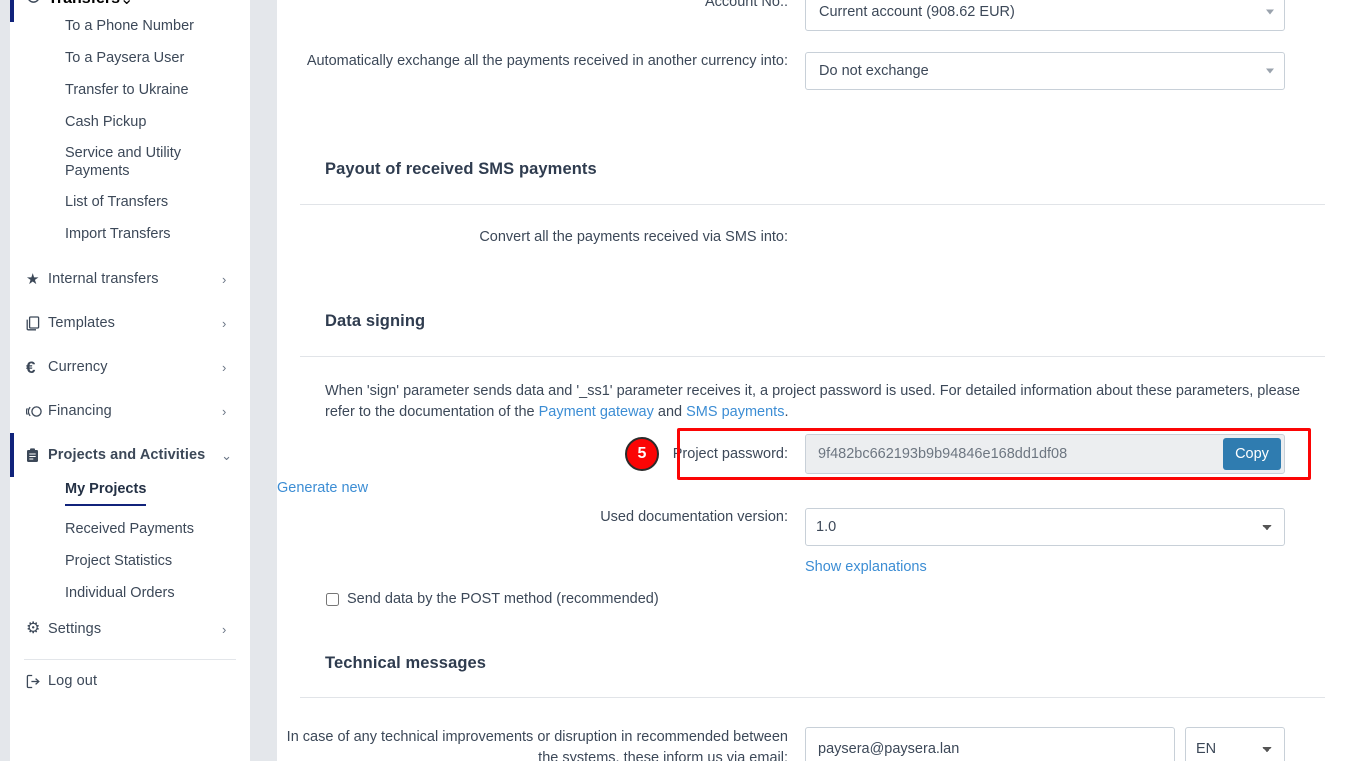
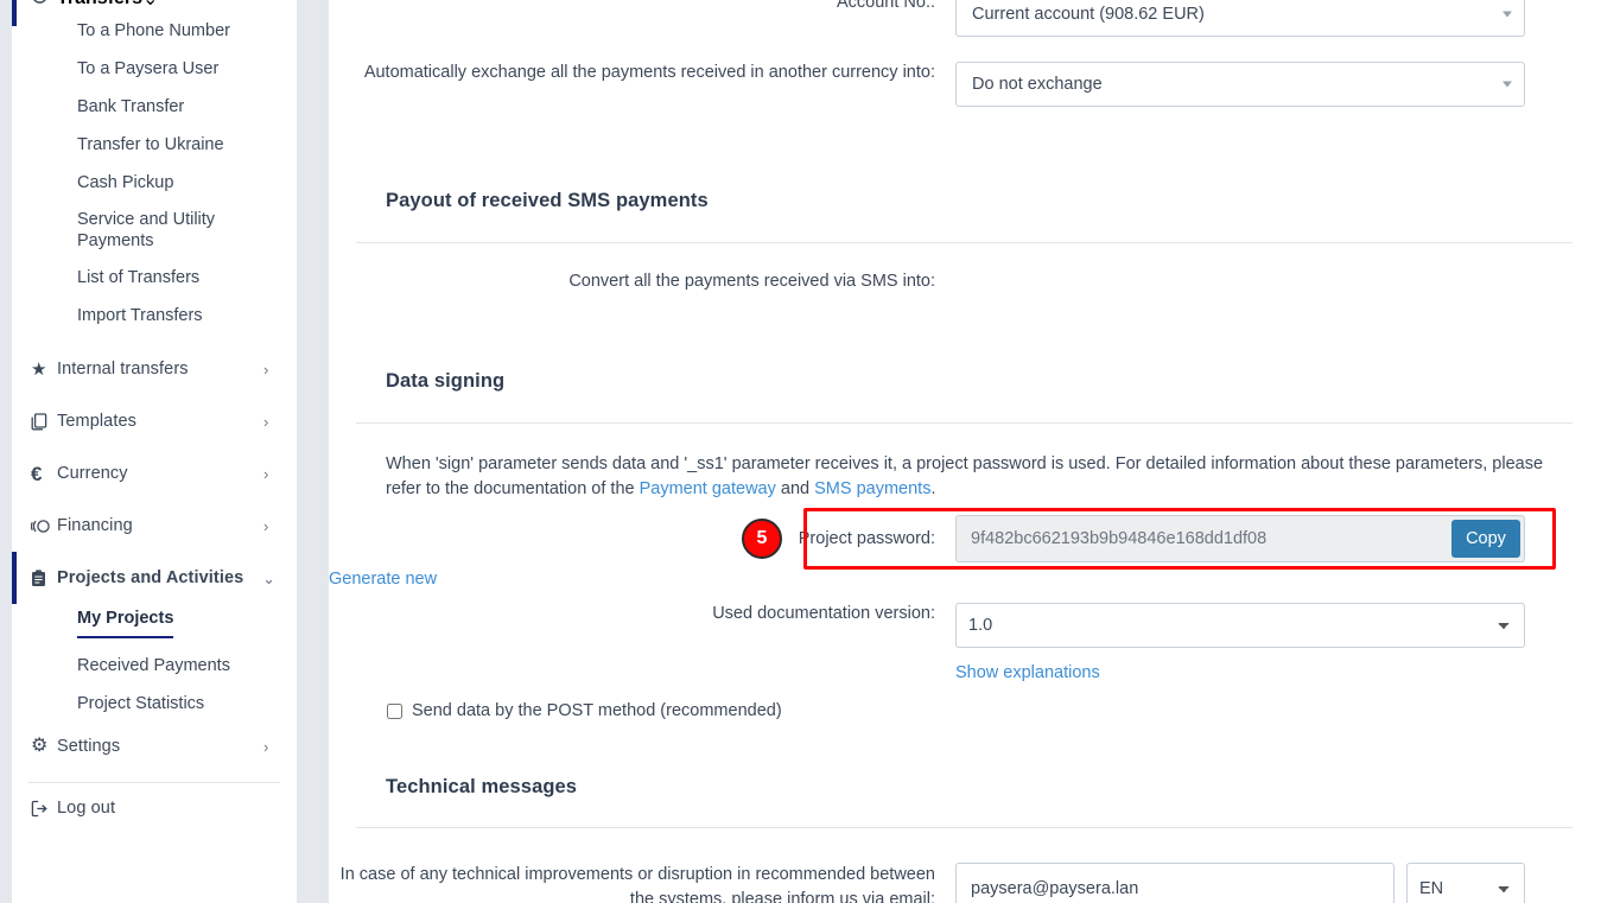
  To a Phone Number
  To a Paysera User
+ Bank Transfer
  Transfer to Ukraine
  Cash Pickup
  Service and Utility Payments
  List of Transfers
  Import Transfers
  ★
  Internal transfers
  ›
  Templates
  ›
  €
  Currency
  ›
  Financing
  ›
  Projects and Activities
  ⌄
  My Projects
  Received Payments
  Project Statistics
- Individual Orders
  ⚙
  Settings
  ›
  Log out
  Account No.:
  Current account (908.62 EUR)
  Automatically exchange all the payments received in another currency into:
  Do not exchange
  Payout of received SMS payments
  Convert all the payments received via SMS into:
  Data signing
  When 'sign' parameter sends data and '_ss1' parameter receives it, a project password is used. For detailed information about these parameters, please refer to the documentation of the Payment gateway and SMS payments.
  Project password:
  9f482bc662193b9b94846e168dd1df08
  Copy
  Generate new
  5
  Used documentation version:
  1.0 Show explanations
  Send data by the POST method (recommended)
  Technical messages
  In case of any technical improvements or disruption in recommended between
- the systems, these inform us via email:
+ the systems, please inform us via email:
  paysera@paysera.lan
  EN
